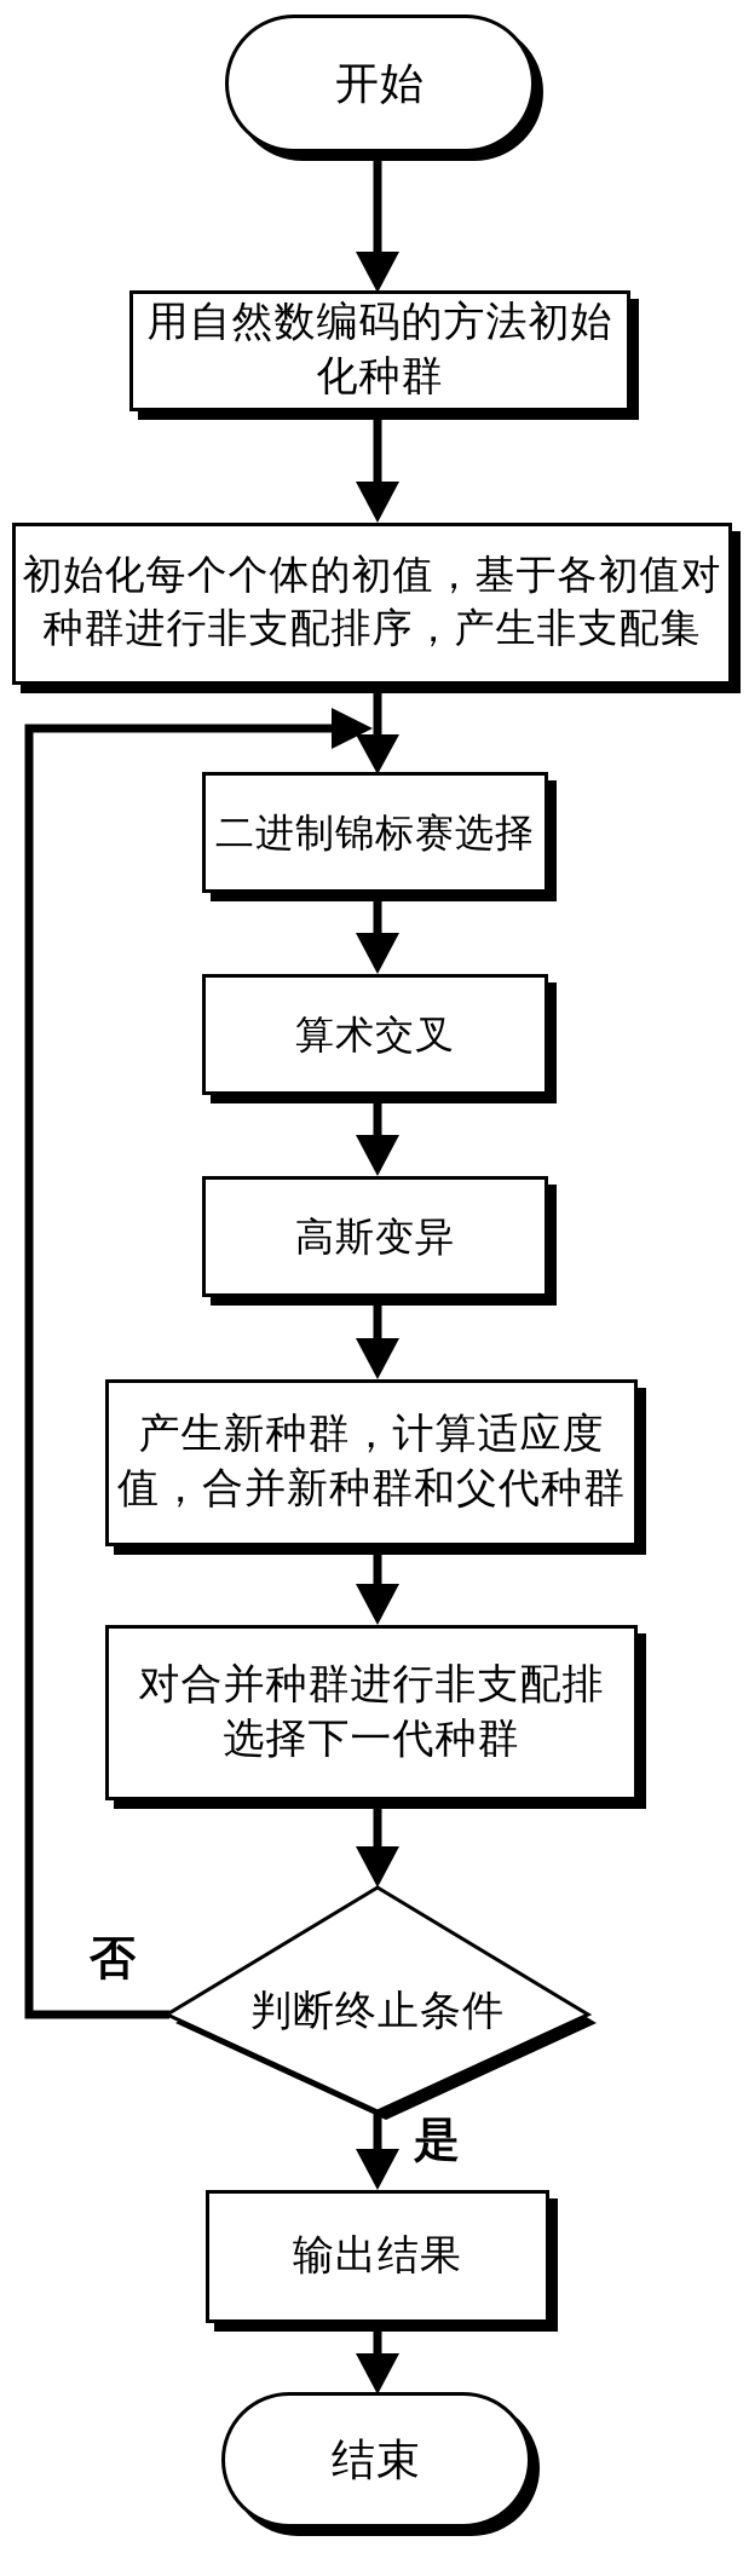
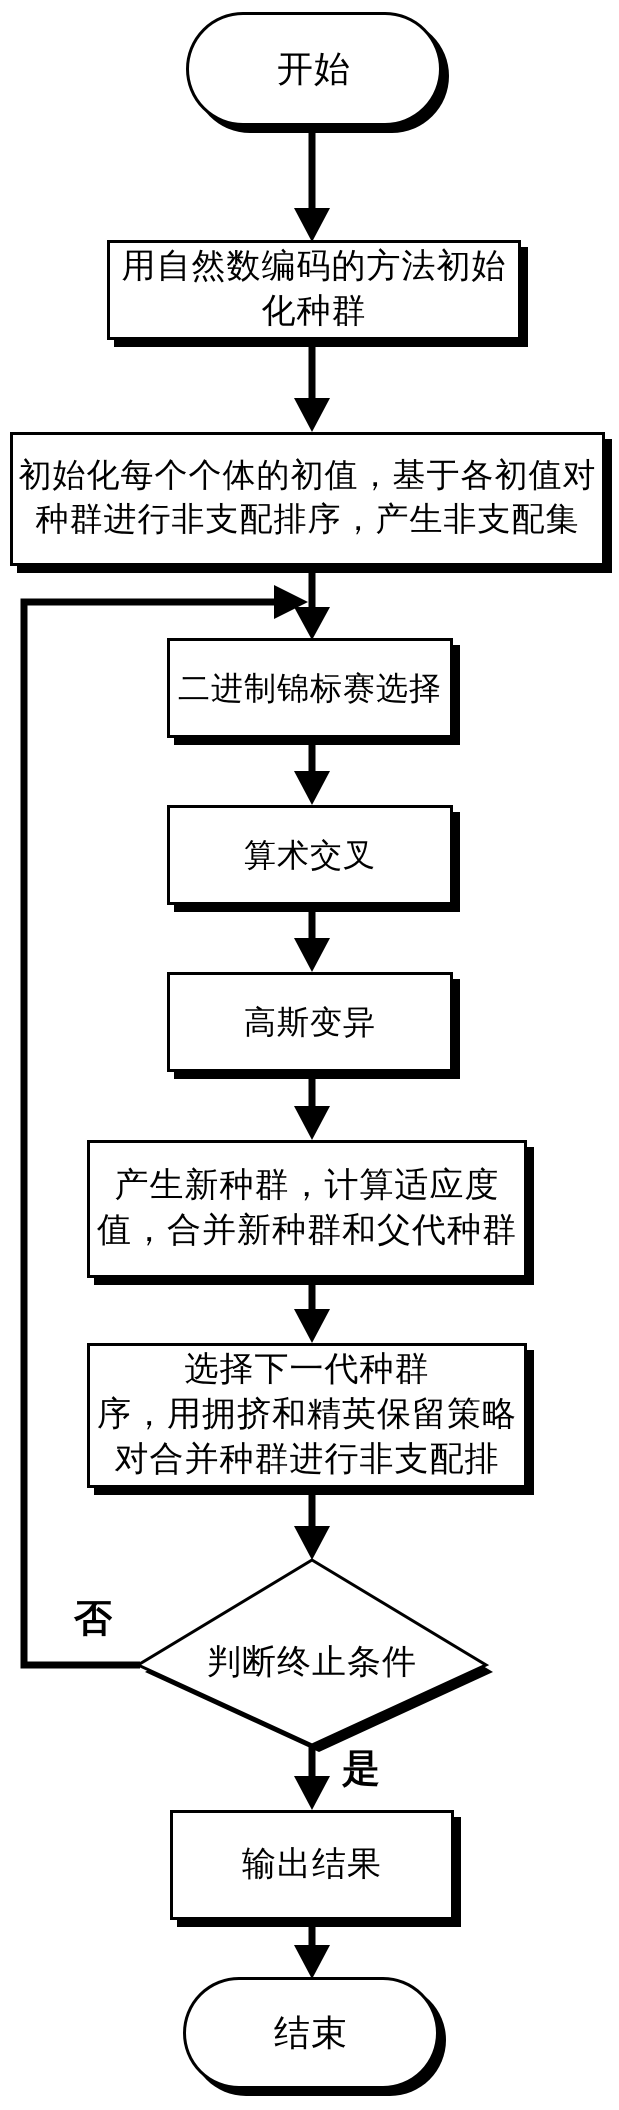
  开始
  用自然数编码的方法初始
  化种群
  初始化每个个体的初值，基于各初值对
  种群进行非支配排序，产生非支配集
  二进制锦标赛选择
  算术交叉
  高斯变异
  产生新种群，计算适应度
  值，合并新种群和父代种群
- 对合并种群进行非支配排
+ 选择下一代种群
+ 序，用拥挤和精英保留策略
- 选择下一代种群
+ 对合并种群进行非支配排
  判断终止条件
  否
  是
  输出结果
  结束
